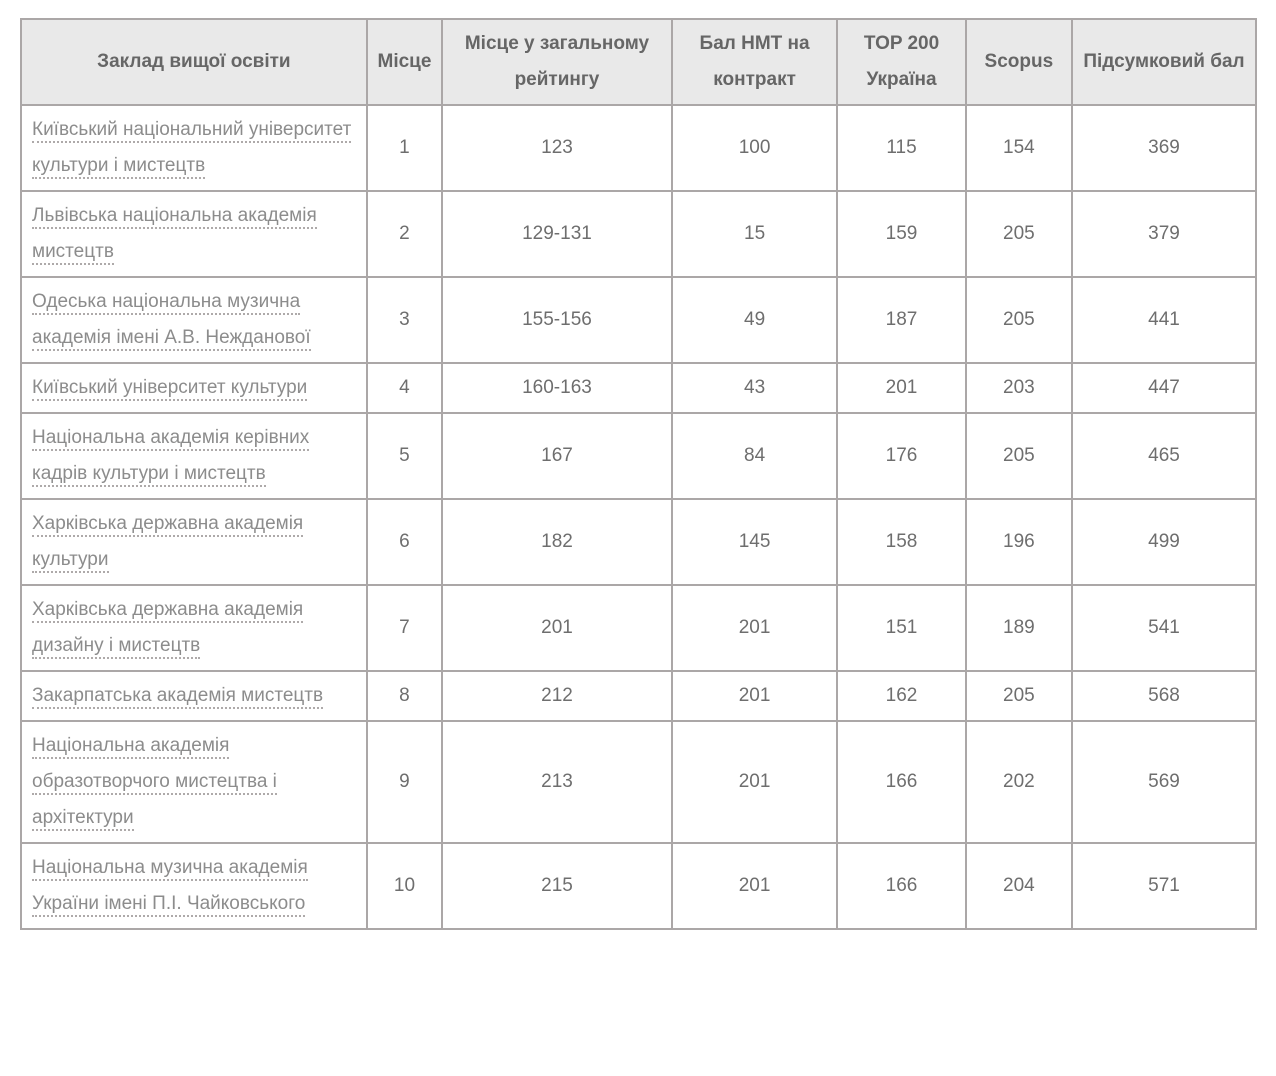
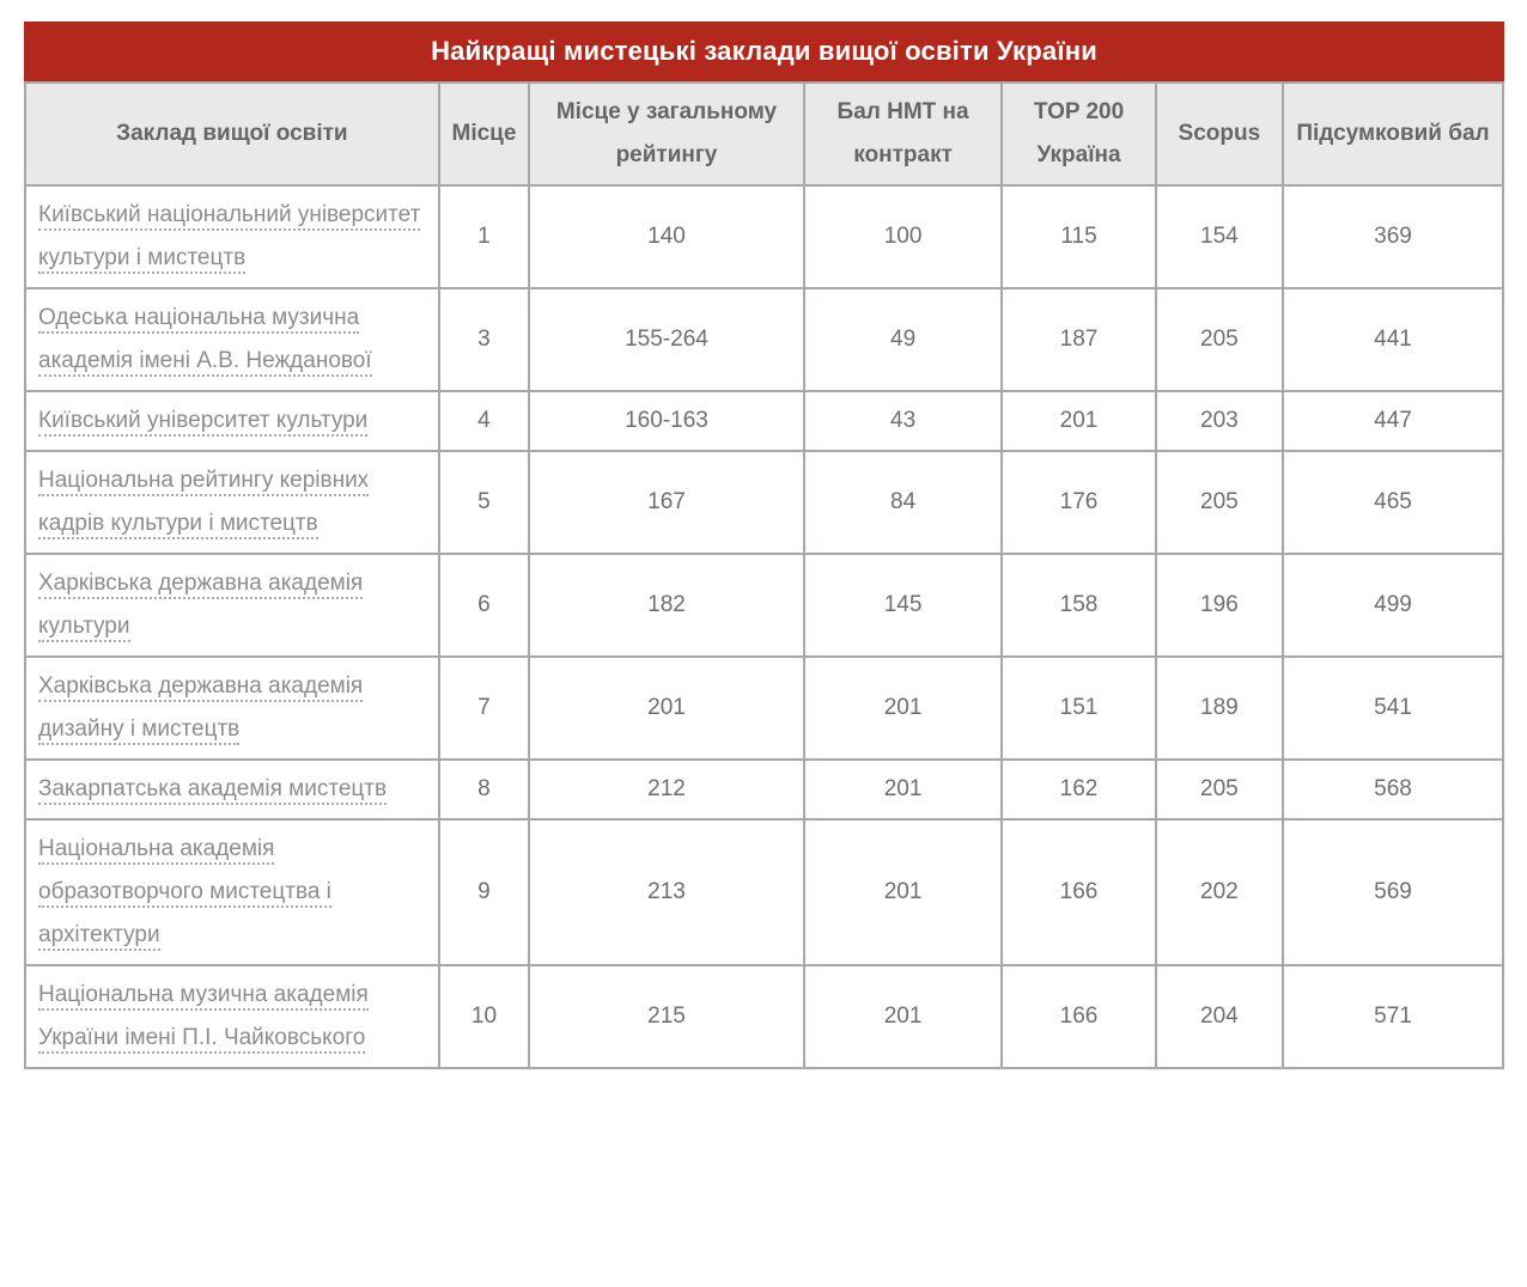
+ Найкращі мистецькі заклади вищої освіти України
  Заклад вищої освіти	Місце	Місце у загальному рейтингу	Бал НМТ на контракт	TOP 200 Україна	Scopus	Підсумковий бал
- Київський національний університет культури і мистецтв	1	123	100	115	154	369
+ Київський національний університет культури і мистецтв	1	140	100	115	154	369
- Львівська національна академія мистецтв	2	129-131	15	159	205	379
- Одеська національна музична академія імені А.В. Нежданової	3	155-156	49	187	205	441
+ Одеська національна музична академія імені А.В. Нежданової	3	155-264	49	187	205	441
  Київський університет культури	4	160-163	43	201	203	447
- Національна академія керівних кадрів культури і мистецтв	5	167	84	176	205	465
+ Національна рейтингу керівних кадрів культури і мистецтв	5	167	84	176	205	465
  Харківська державна академія культури	6	182	145	158	196	499
  Харківська державна академія дизайну і мистецтв	7	201	201	151	189	541
  Закарпатська академія мистецтв	8	212	201	162	205	568
  Національна академія образотворчого мистецтва і архітектури	9	213	201	166	202	569
  Національна музична академія України імені П.І. Чайковського	10	215	201	166	204	571
